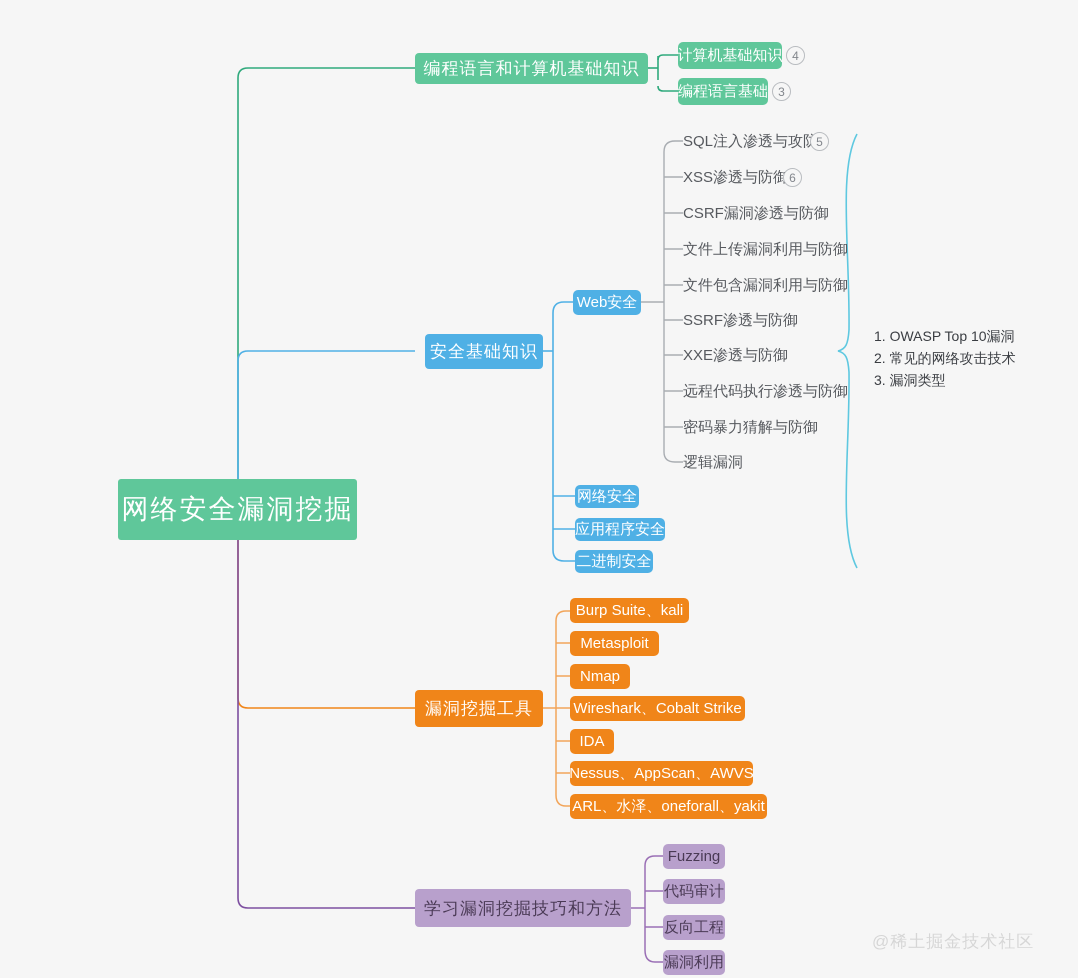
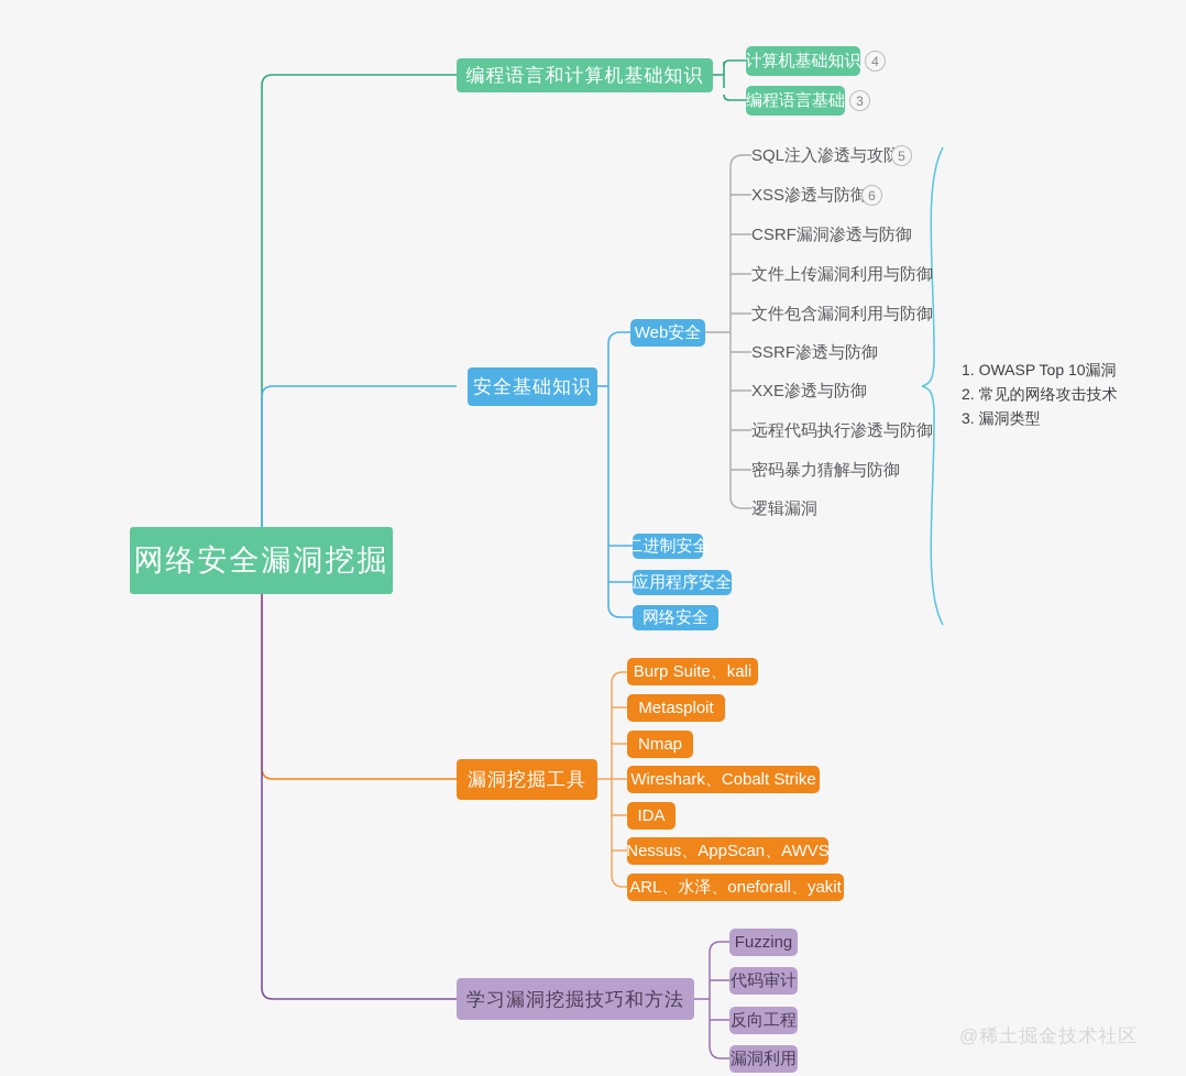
  网络安全漏洞挖掘
  编程语言和计算机基础知识
  计算机基础知识
  4
  编程语言基础
  3
  安全基础知识
  Web安全
- 网络安全
+ 二进制安全
  应用程序安全
- 二进制安全
+ 网络安全
  SQL注入渗透与攻
  5
  XSS渗透与防御
  6
  CSRF漏洞渗透与防御
  文件上传漏洞利用与防御
  文件包含漏洞利用与防御
  SSRF渗透与防御
  XXE渗透与防御
  远程代码执行渗透与防御
  密码暴力猜解与防御
  逻辑漏洞
  1. OWASP Top 10漏洞
  2. 常见的网络攻击技术
  3. 漏洞类型
  漏洞挖掘工具
  Burp Suite、kali
  Metasploit
  Nmap
  Wireshark、Cobalt Strike
  IDA
  Nessus、AppScan、AWVS
  ARL、水泽、oneforall、yakit
  学习漏洞挖掘技巧和方法
  Fuzzing
  代码审计
  反向工程
  漏洞利用
  @稀土掘金技术社区
